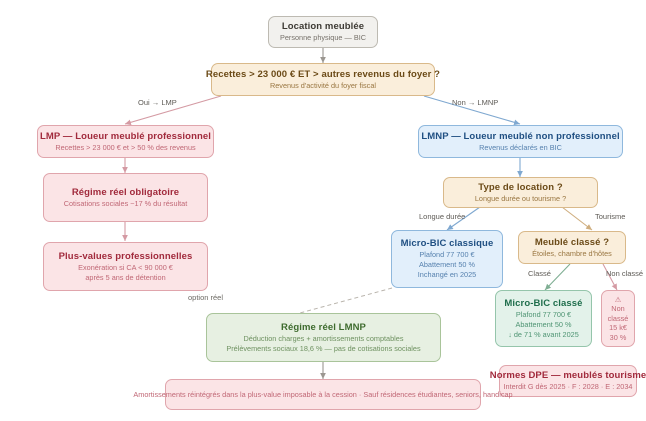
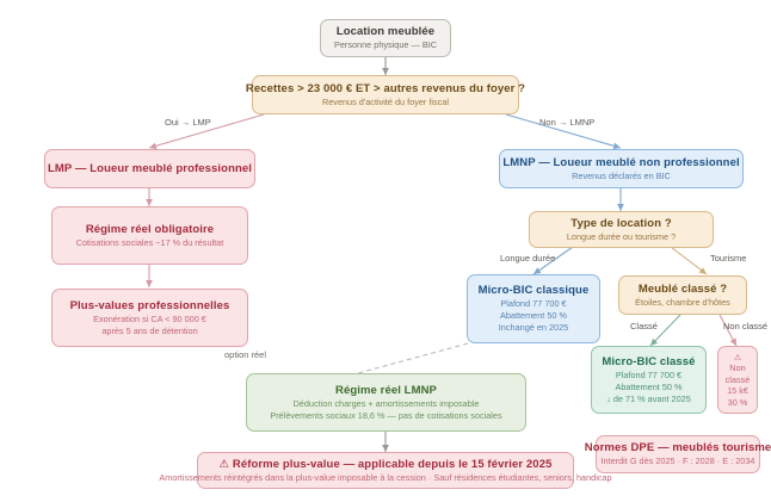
  Location meublée
  Personne physique — BIC
  Recettes > 23 000 € ET > autres revenus du foyer ?
  Revenus d'activité du foyer fiscal
  Oui → LMP
  Non → LMNP
  LMP — Loueur meublé professionnel
- Recettes > 23 000 € et > 50 % des revenus
  LMNP — Loueur meublé non professionnel
  Revenus déclarés en BIC
  Régime réel obligatoire
  Cotisations sociales ~17 % du résultat
  Plus-values professionnelles
  Exonération si CA < 90 000 €
  après 5 ans de détention
  Type de location ?
  Longue durée ou tourisme ?
  Longue durée
  Tourisme
  Micro-BIC classique
  Plafond 77 700 €
  Abattement 50 %
  Inchangé en 2025
  Meublé classé ?
  Étoiles, chambre d'hôtes
  Classé
  Non classé
  Micro-BIC classé
  Plafond 77 700 €
  Abattement 50 %
  ↓ de 71 % avant 2025
  ⚠
  Non
  classé
  15 k€
  30 %
  option réel
  Régime réel LMNP
- Déduction charges + amortissements comptables
+ Déduction charges + amortissements imposable
  Prélèvements sociaux 18,6 % — pas de cotisations sociales
  Normes DPE — meublés tourisme
  Interdit G dès 2025 · F : 2028 · E : 2034
+ ⚠ Réforme plus-value — applicable depuis le 15 février 2025
  Amortissements réintégrés dans la plus-value imposable à la cession · Sauf résidences étudiantes, seniors, handicap
